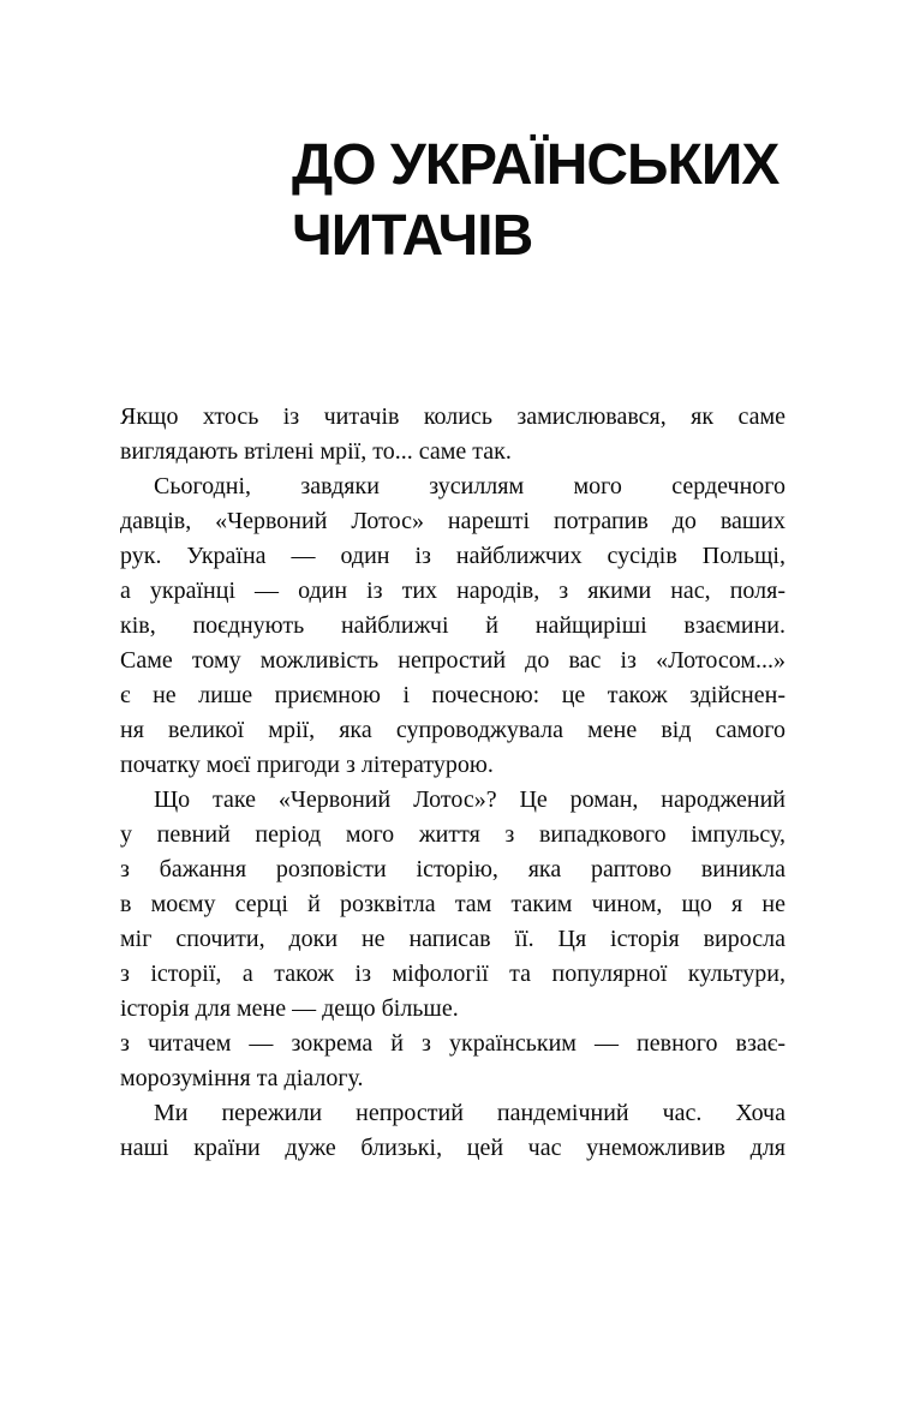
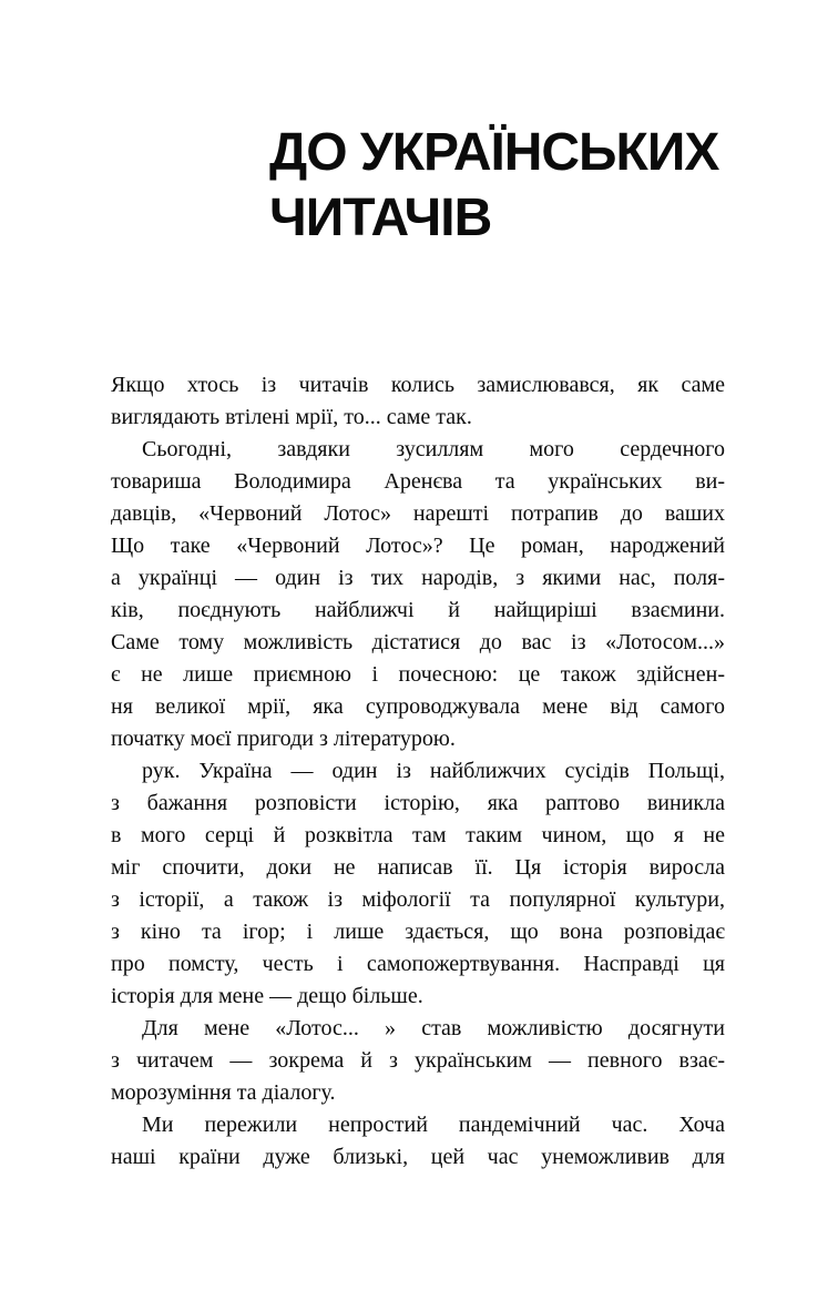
  ДО УКРАЇНСЬКИХ
  ЧИТАЧІВ
  Якщо хтось із читачів колись замислювався, як саме
  виглядають втілені мрії, то... саме так.
  Сьогодні, завдяки зусиллям мого сердечного
+ товариша Володимира Аренєва та українських ви-
  давців, «Червоний Лотос» нарешті потрапив до ваших
- рук. Україна — один із найближчих сусідів Польщі,
+ Що таке «Червоний Лотос»? Це роман, народжений
  а українці — один із тих народів, з якими нас, поля-
  ків, поєднують найближчі й найщиріші взаємини.
- Саме тому можливість непростий до вас із «Лотосом...»
+ Саме тому можливість дістатися до вас із «Лотосом...»
  є не лише приємною і почесною: це також здійснен-
  ня великої мрії, яка супроводжувала мене від самого
  початку моєї пригоди з літературою.
- Що таке «Червоний Лотос»? Це роман, народжений
+ рук. Україна — один із найближчих сусідів Польщі,
- у певний період мого життя з випадкового імпульсу,
  з бажання розповісти історію, яка раптово виникла
- в моєму серці й розквітла там таким чином, що я не
+ в мого серці й розквітла там таким чином, що я не
  міг спочити, доки не написав її. Ця історія виросла
  з історії, а також із міфології та популярної культури,
+ з кіно та ігор; і лише здається, що вона розповідає
+ про помсту, честь і самопожертвування. Насправді ця
  історія для мене — дещо більше.
+ Для мене «Лотос... » став можливістю досягнути
  з читачем — зокрема й з українським — певного взає-
  морозуміння та діалогу.
  Ми пережили непростий пандемічний час. Хоча
  наші країни дуже близькі, цей час унеможливив для
